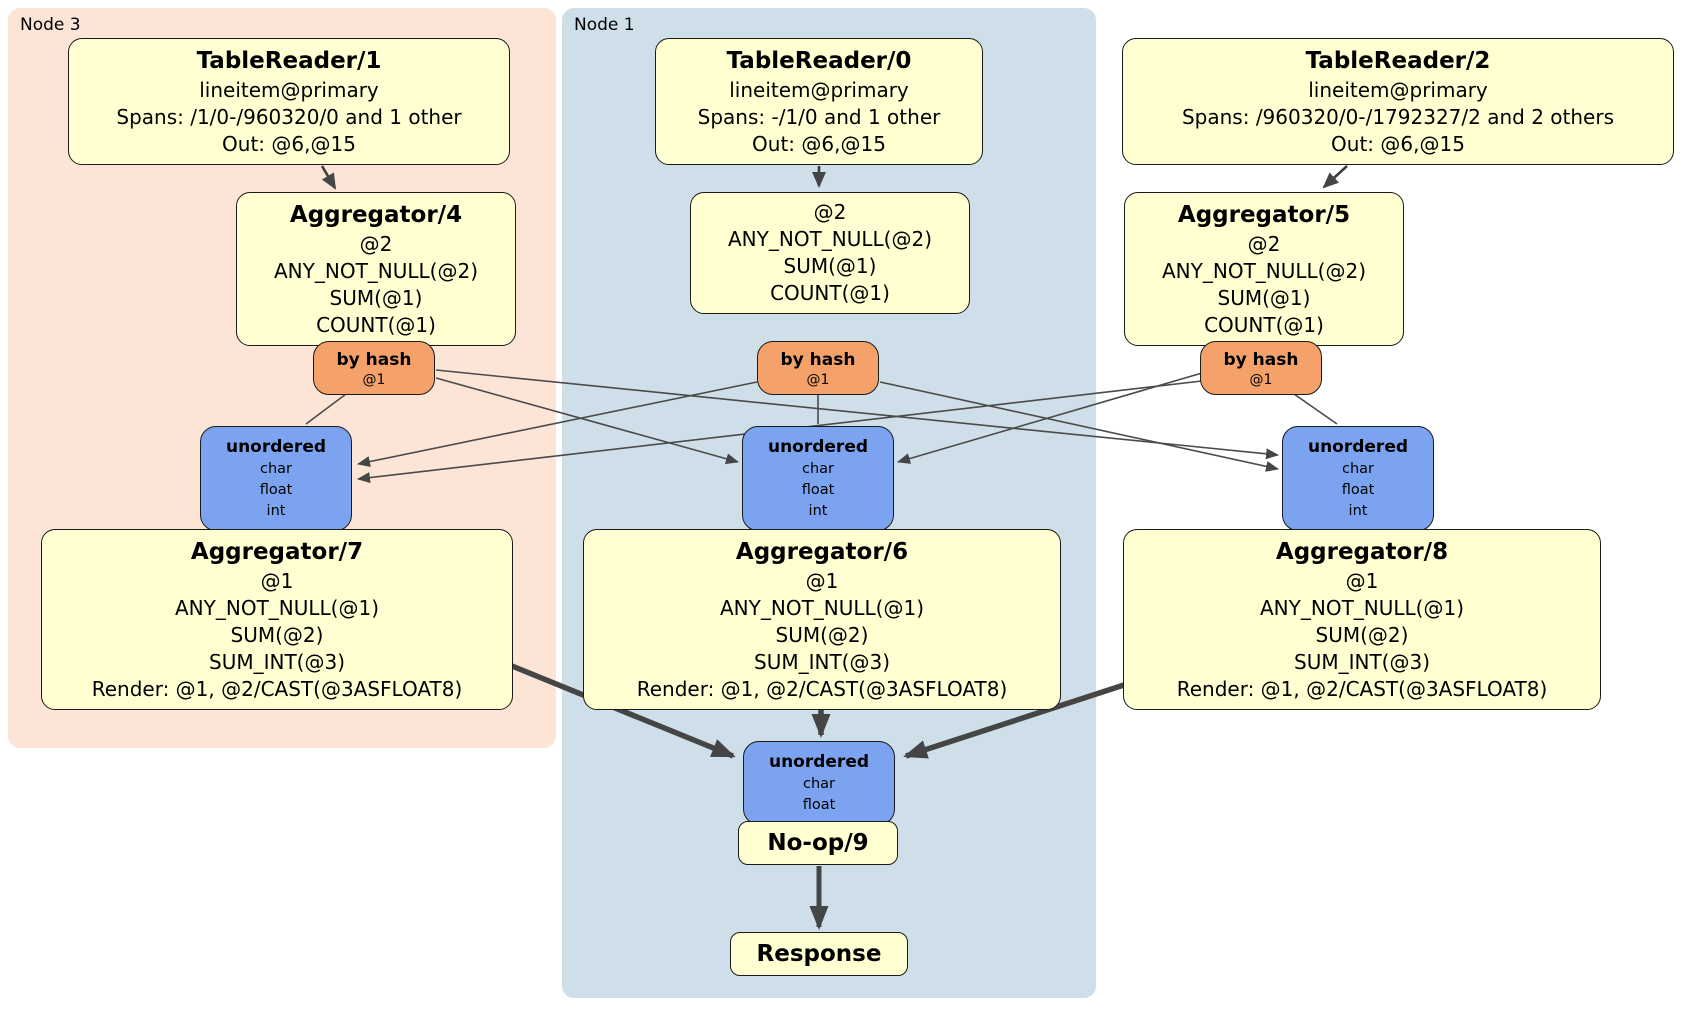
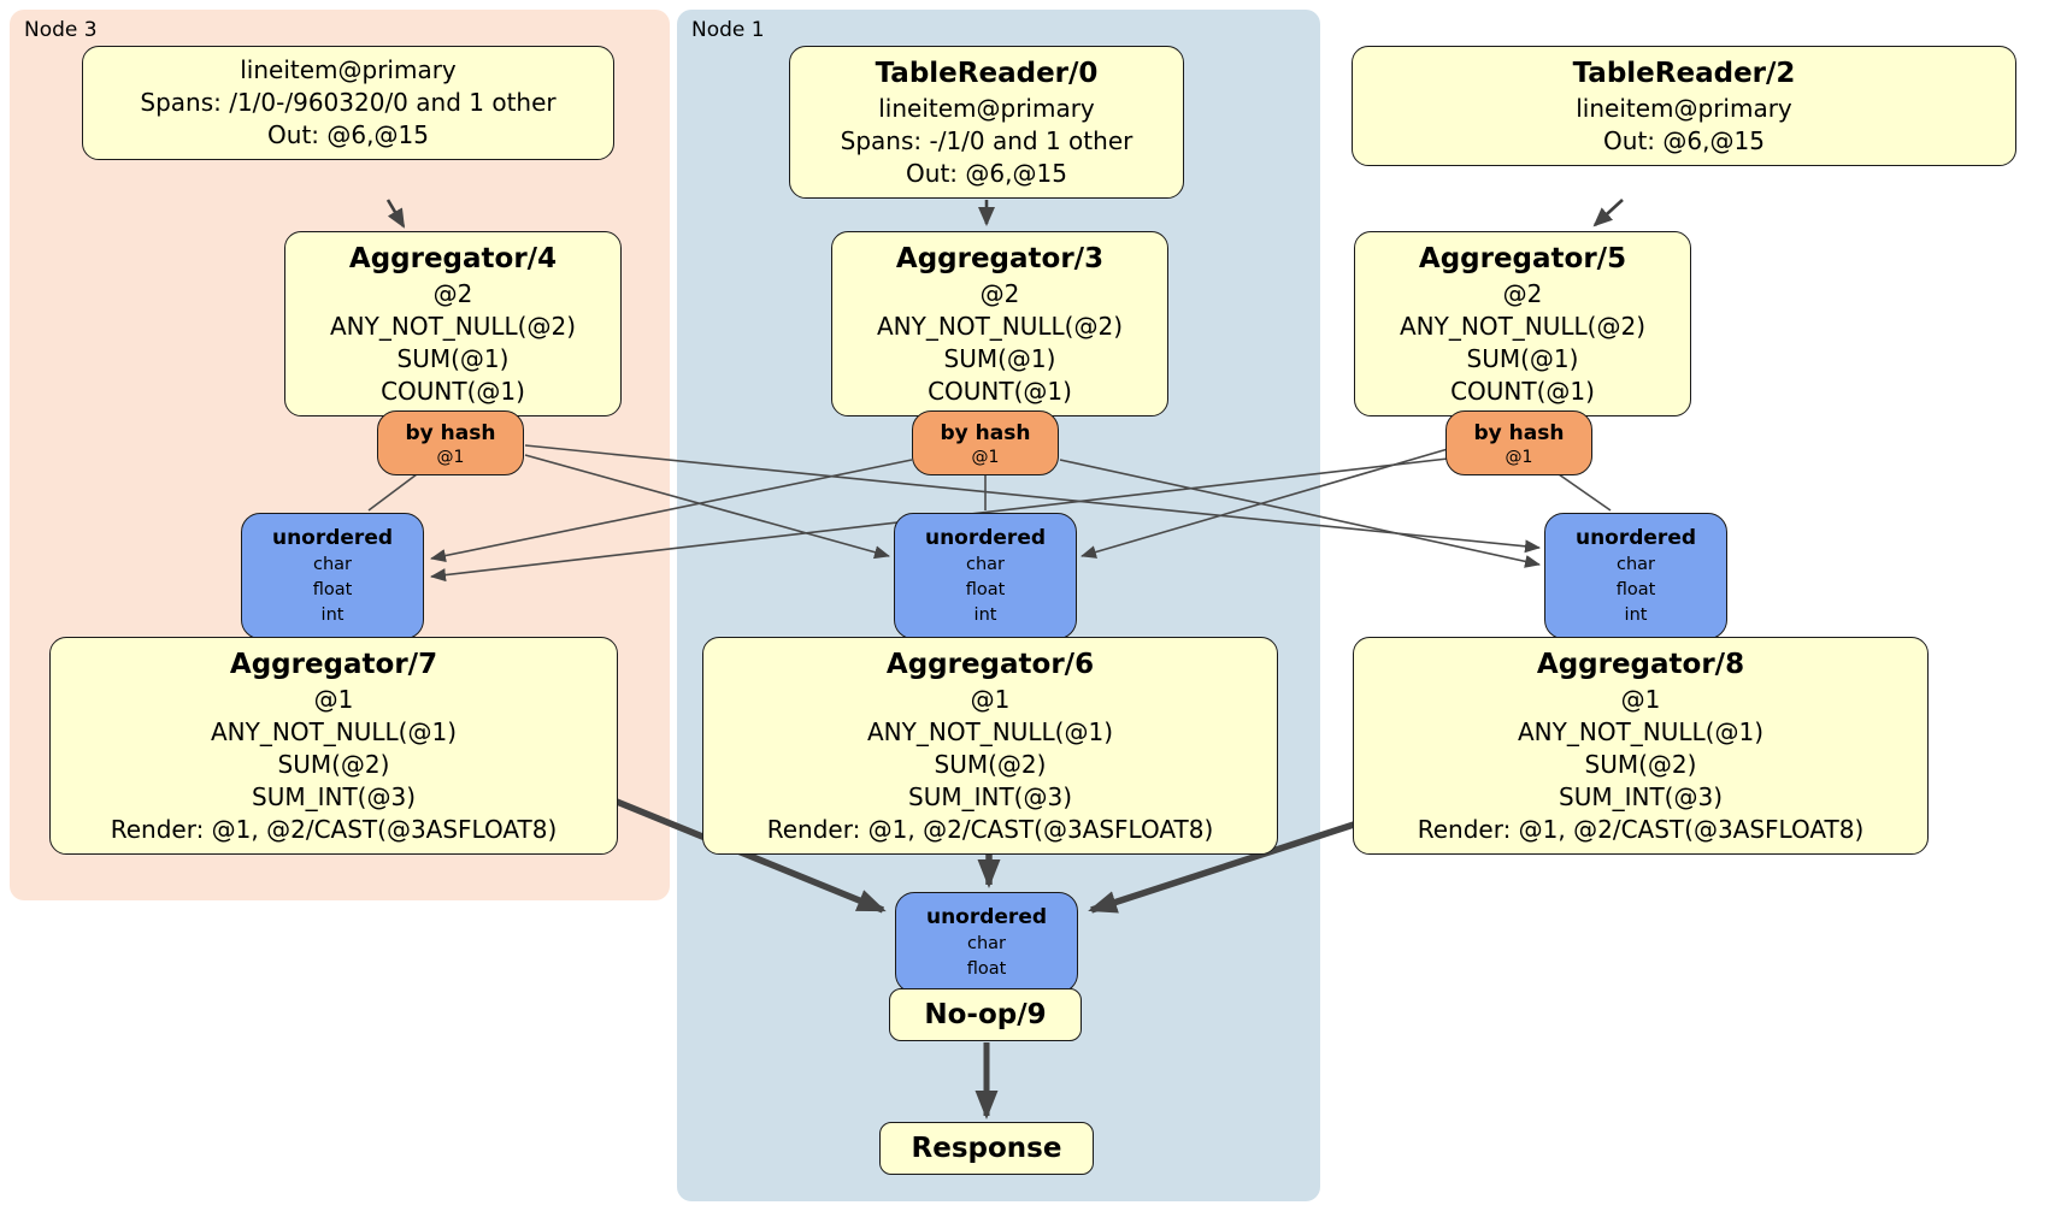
  Node 3
  Node 1
- TableReader/1
  lineitem@primary
  Spans: /1/0-/960320/0 and 1 other
  Out: @6,@15
  TableReader/0
  lineitem@primary
  Spans: -/1/0 and 1 other
  Out: @6,@15
  TableReader/2
  lineitem@primary
- Spans: /960320/0-/1792327/2 and 2 others
  Out: @6,@15
  Aggregator/4
  @2
  ANY_NOT_NULL(@2)
  SUM(@1)
  COUNT(@1)
+ Aggregator/3
  @2
  ANY_NOT_NULL(@2)
  SUM(@1)
  COUNT(@1)
  Aggregator/5
  @2
  ANY_NOT_NULL(@2)
  SUM(@1)
  COUNT(@1)
  by hash
  @1
  by hash
  @1
  by hash
  @1
  unordered
  char
  float
  int
  unordered
  char
  float
  int
  unordered
  char
  float
  int
  Aggregator/7
  @1
  ANY_NOT_NULL(@1)
  SUM(@2)
  SUM_INT(@3)
  Render: @1, @2/CAST(@3ASFLOAT8)
  Aggregator/6
  @1
  ANY_NOT_NULL(@1)
  SUM(@2)
  SUM_INT(@3)
  Render: @1, @2/CAST(@3ASFLOAT8)
  Aggregator/8
  @1
  ANY_NOT_NULL(@1)
  SUM(@2)
  SUM_INT(@3)
  Render: @1, @2/CAST(@3ASFLOAT8)
  unordered
  char
  float
  No-op/9
  Response
